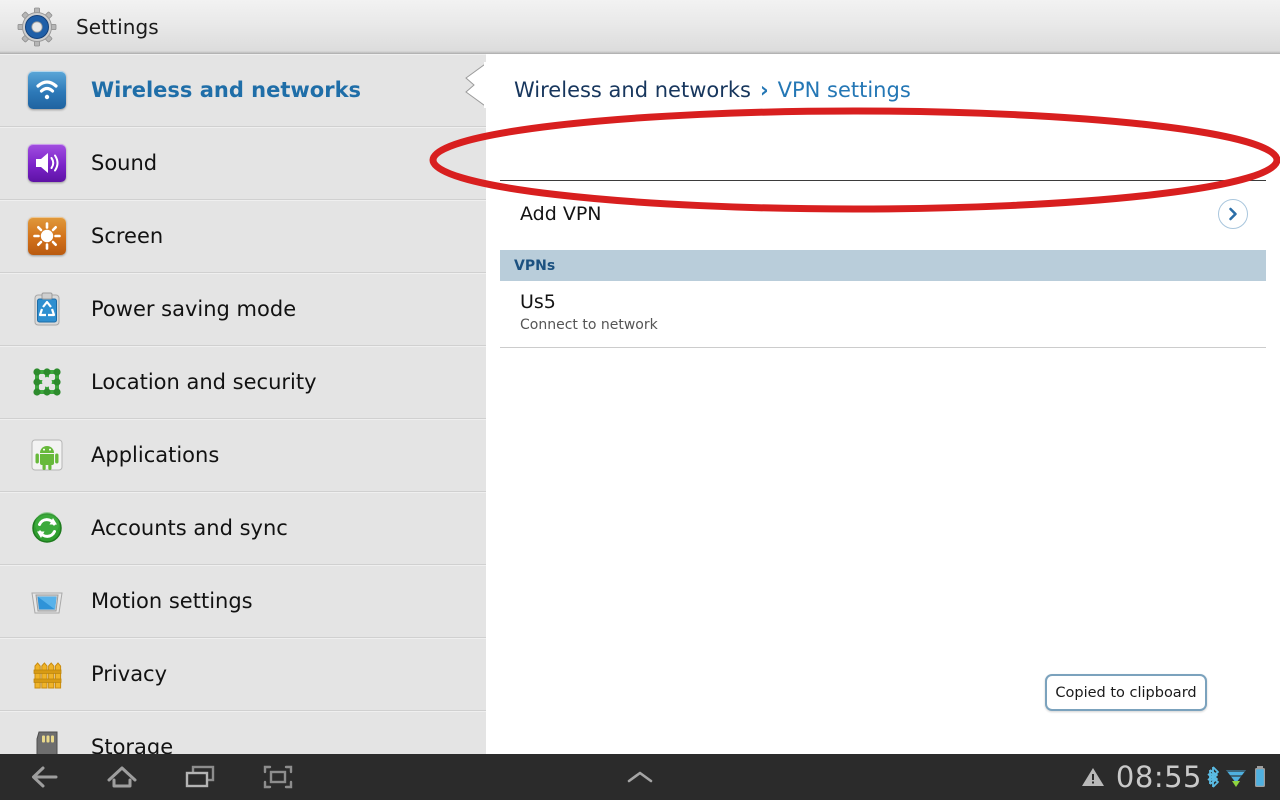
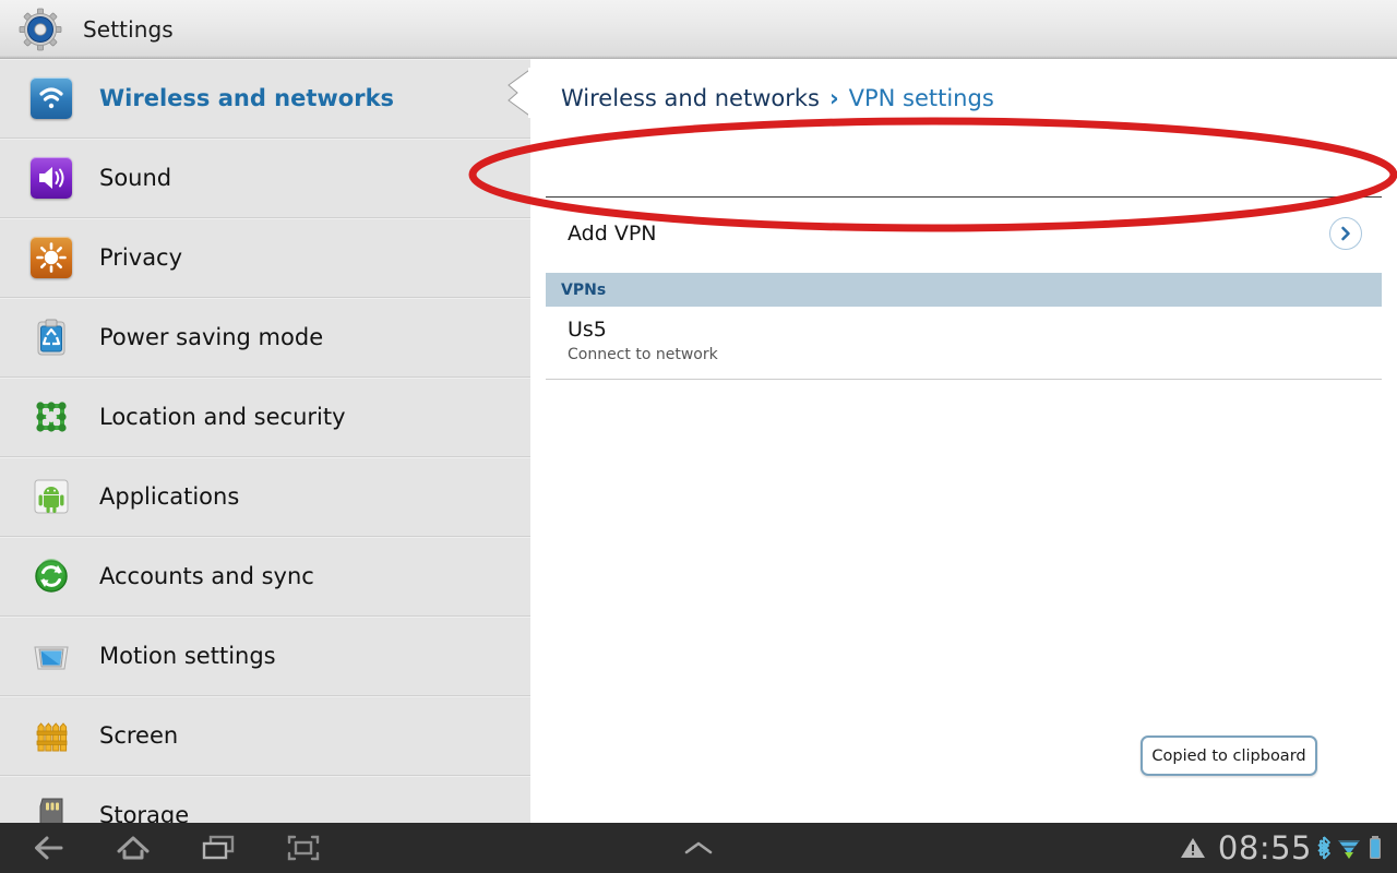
  Settings
  Wireless and networks
  Sound
- Screen
+ Privacy
  Power saving mode
  Location and security
  Applications
  Accounts and sync
  Motion settings
- Privacy
+ Screen
  Storage
  Wireless and networks › VPN settings
  Add VPN
  VPNs
  Us5
  Connect to network
  Copied to clipboard
  08:55
